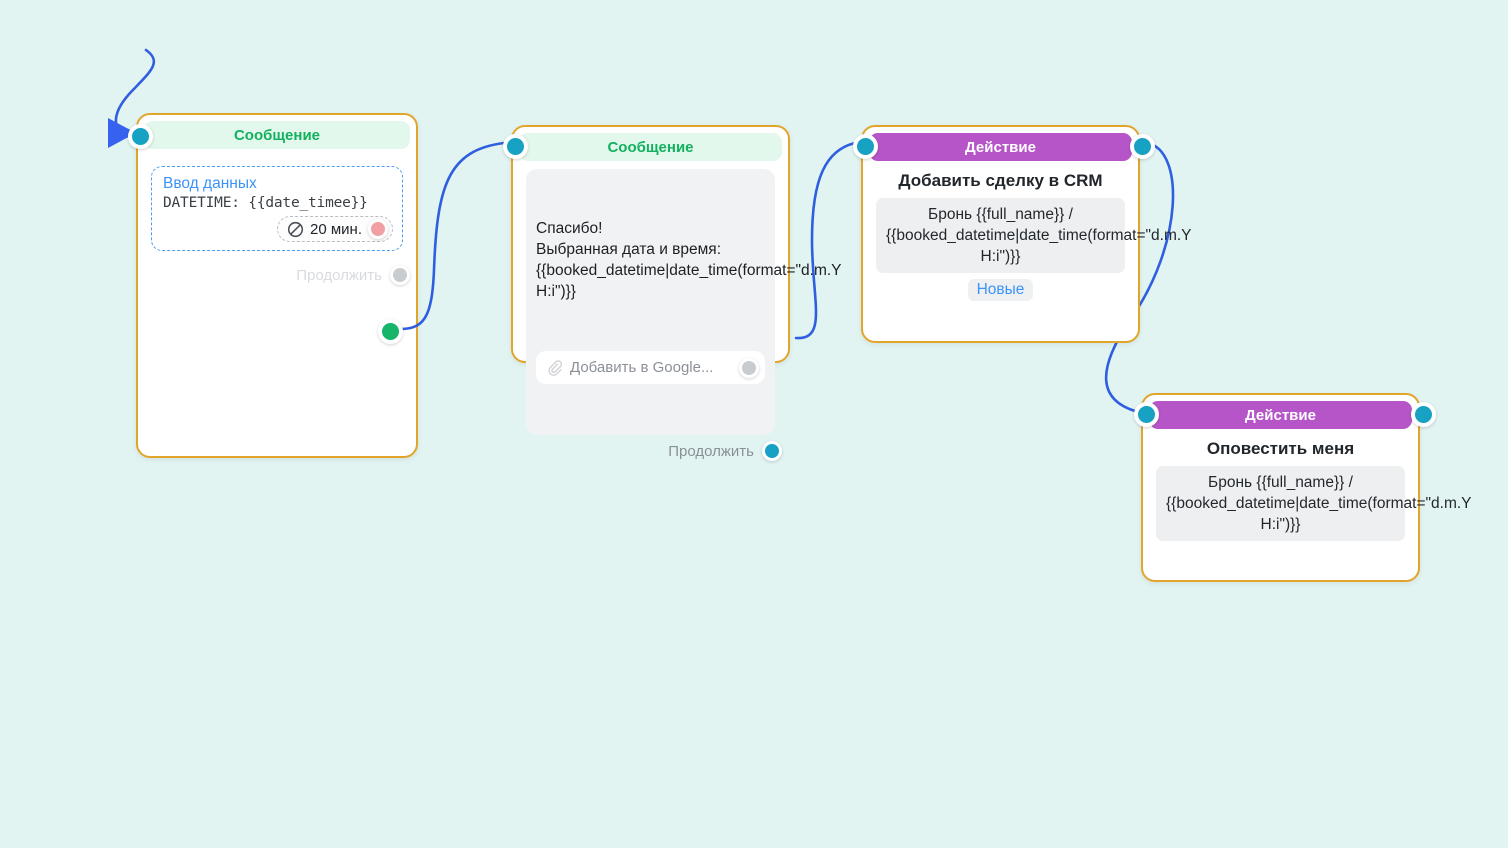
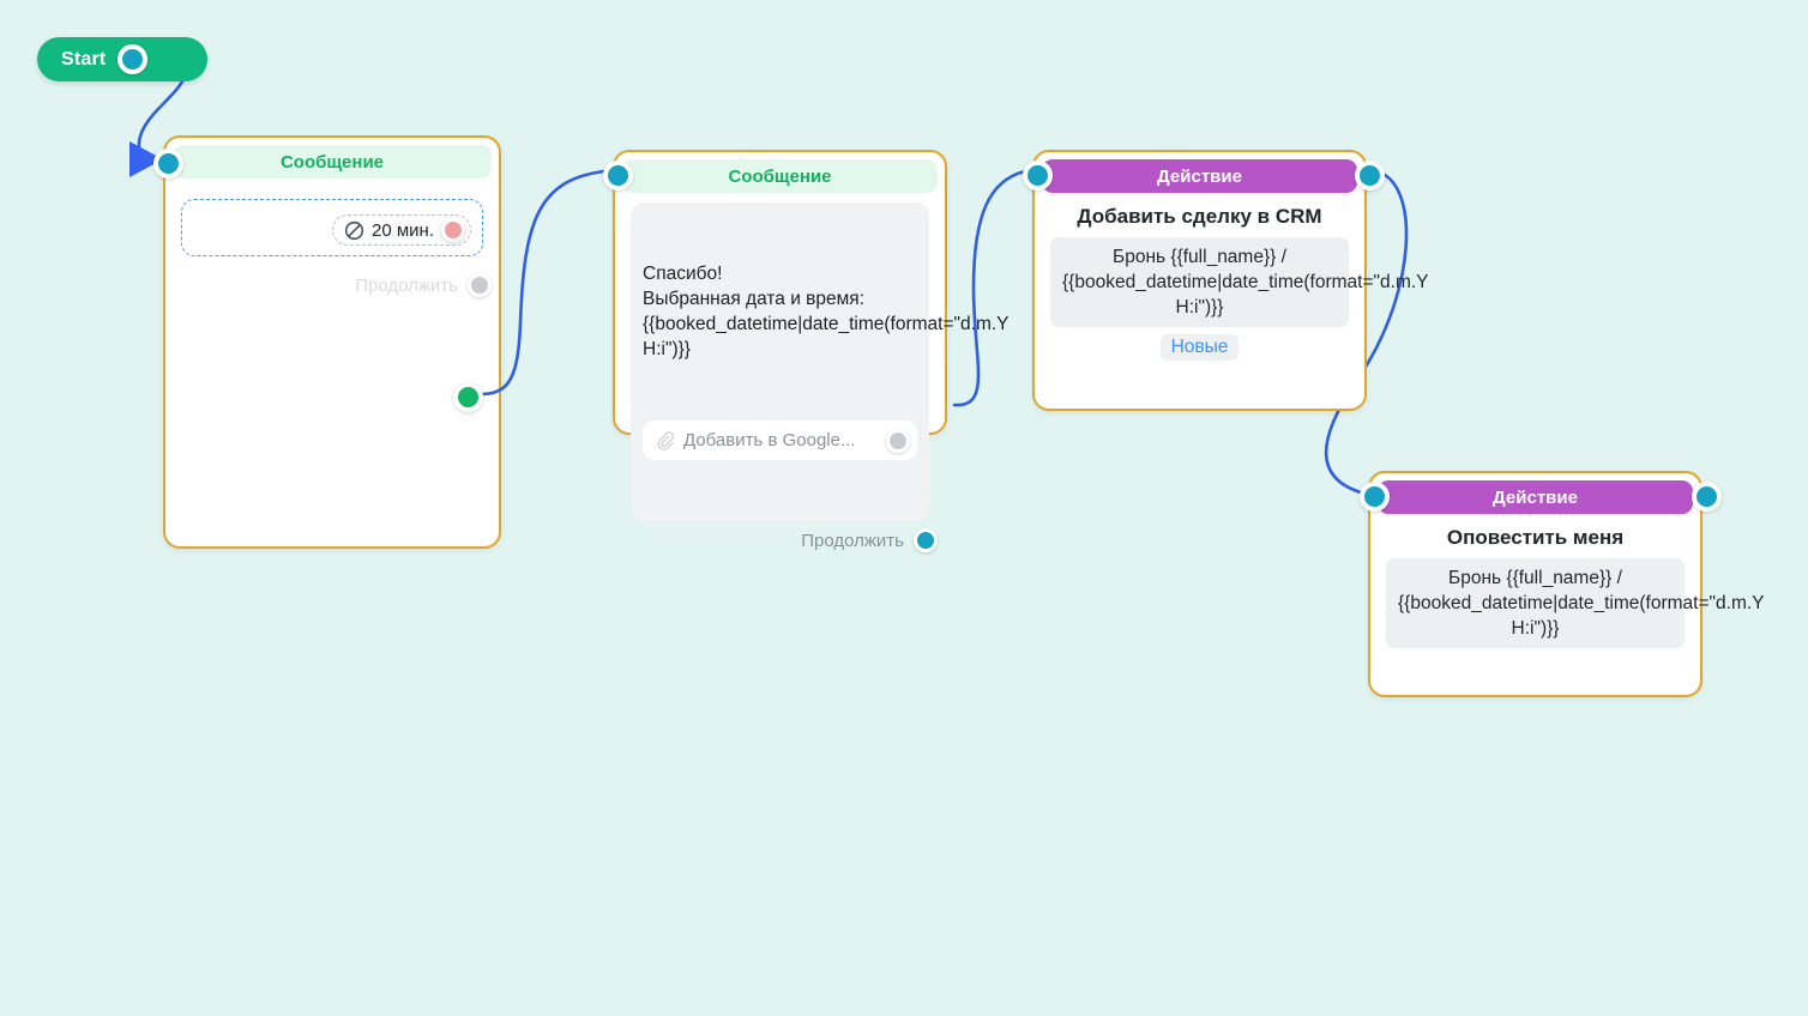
+ Start
  Сообщение
- Ввод данных
- DATETIME: {{date_timee}}
  20 мин.
  Продолжить
  Сообщение
  Спасибо!
  Выбранная дата и время: {{booked_datetime|date_time(for H:i")}}
  Добавить в Google...
  Продолжить
  Действие
  Добавить сделку в CRM
  Бронь {{full_name}} / {{booked_datetime|date_time(format H:i")}}
  Новые
  Действие
  Оповестить меня
  Бронь {{full_name}} / {{booked_datetime|date_time(format H:i")}}
